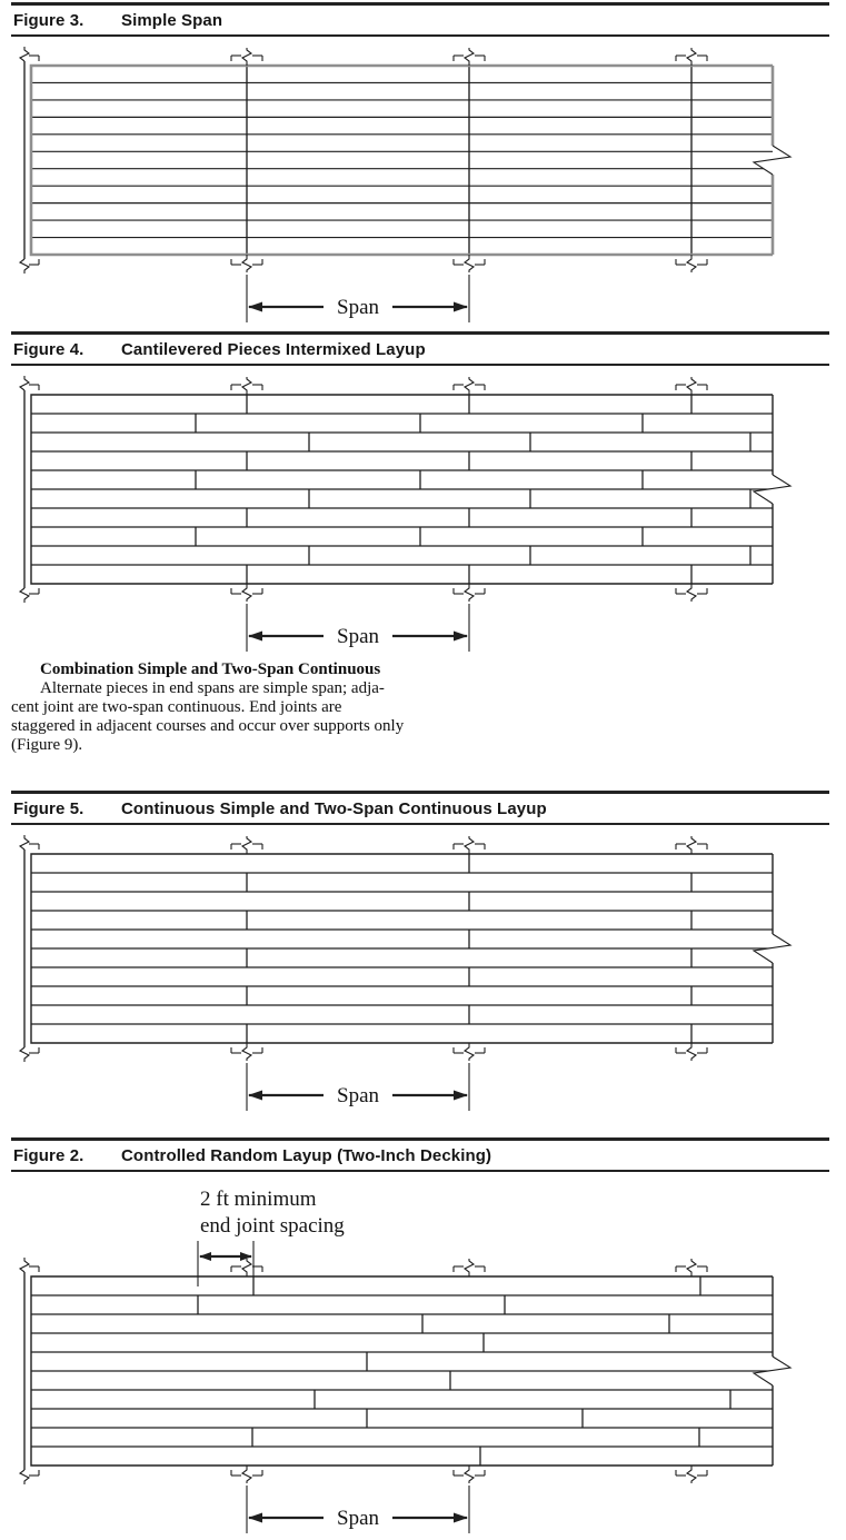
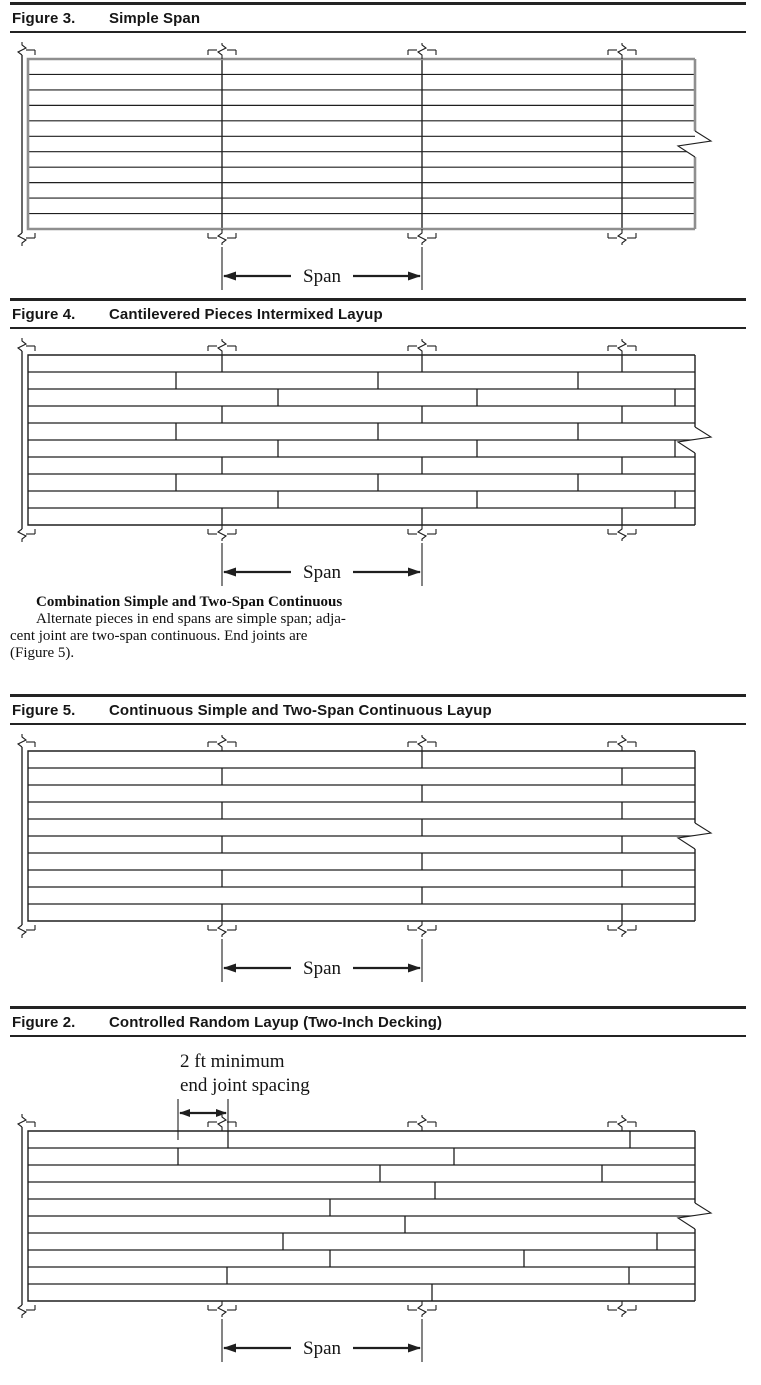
  Figure 3.
  Simple Span
  Span
  Figure 4.
  Cantilevered Pieces Intermixed Layup
  Span
  Combination Simple and Two-Span Continuous
  Alternate pieces in end spans are simple span; adja-
  cent joint are two-span continuous. End joints are
- staggered in adjacent courses and occur over supports only
- (Figure 9).
+ (Figure 5).
  Figure 5.
  Continuous Simple and Two-Span Continuous Layup
  Span
  Figure 2.
  Controlled Random Layup (Two-Inch Decking)
  Span
  2 ft minimum
  end joint spacing
